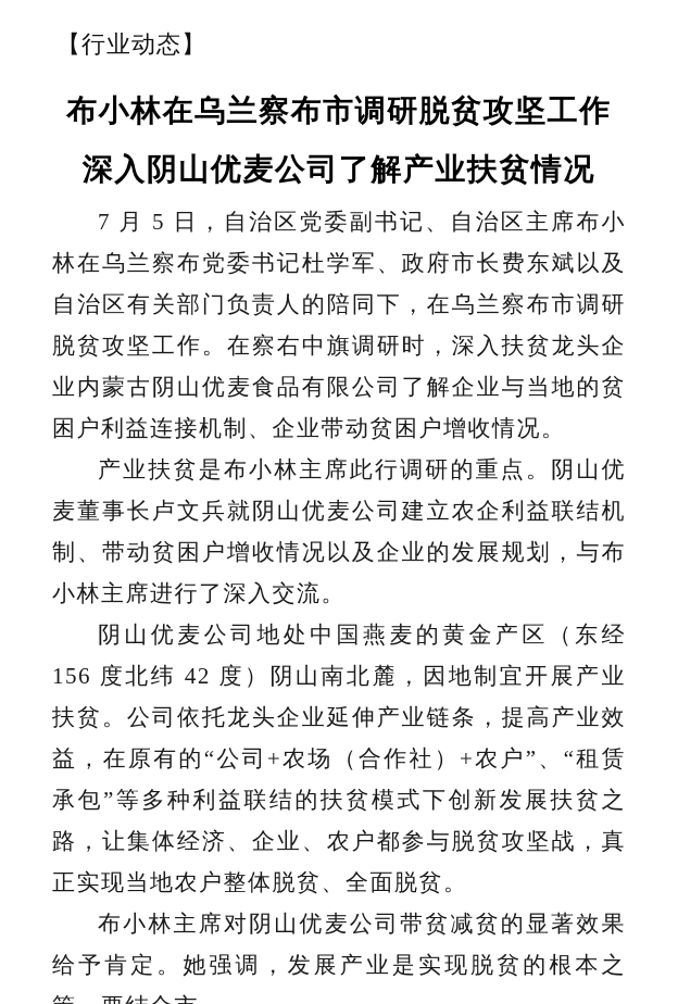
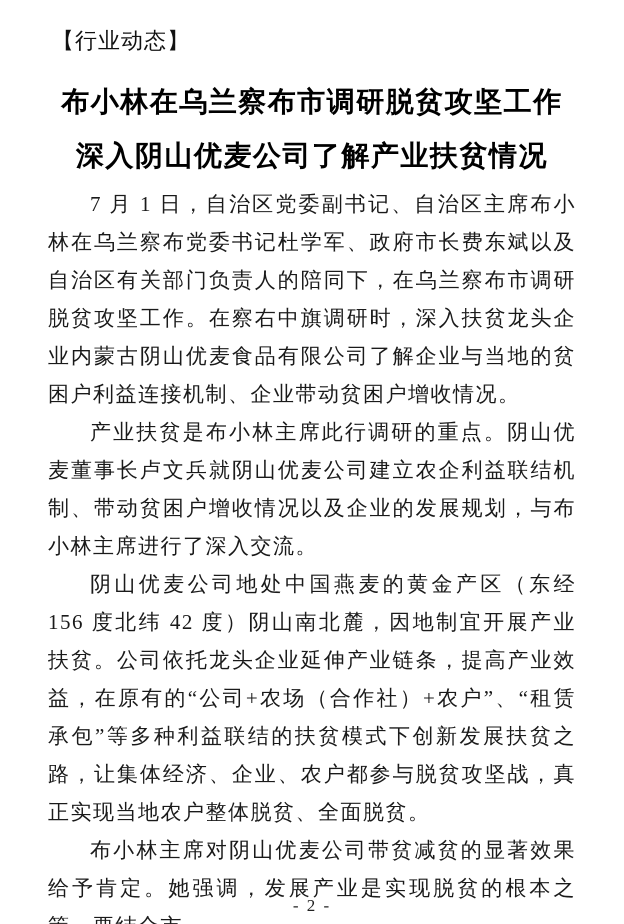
  【行业动态】
  布小林在乌兰察布市调研脱贫攻坚工作
  深入阴山优麦公司了解产业扶贫情况
- 7 月 5 日，自治区党委副书记、自治区主席布小林在乌兰察布党委书记杜学军、政府市长费东斌以及自治区有关部门负责人的陪同下，在乌兰察布市调研脱贫攻坚工作。在察右中旗调研时，深入扶贫龙头企业内蒙古阴山优麦食品有限公司了解企业与当地的贫困户利益连接机制、企业带动贫困户增收情况。
+ 7 月 1 日，自治区党委副书记、自治区主席布小林在乌兰察布党委书记杜学军、政府市长费东斌以及自治区有关部门负责人的陪同下，在乌兰察布市调研脱贫攻坚工作。在察右中旗调研时，深入扶贫龙头企业内蒙古阴山优麦食品有限公司了解企业与当地的贫困户利益连接机制、企业带动贫困户增收情况。
  产业扶贫是布小林主席此行调研的重点。阴山优麦董事长卢文兵就阴山优麦公司建立农企利益联结机制、带动贫困户增收情况以及企业的发展规划，与布小林主席进行了深入交流。
  阴山优麦公司地处中国燕麦的黄金产区（东经 156 度北纬 42 度）阴山南北麓，因地制宜开展产业扶贫。公司依托龙头企业延伸产业链条，提高产业效益，在原有的“公司+农场（合作社）+农户”、“租赁承包”等多种利益联结的扶贫模式下创新发展扶贫之路，让集体经济、企业、农户都参与脱贫攻坚战，真正实现当地农户整体脱贫、全面脱贫。
  布小林主席对阴山优麦公司带贫减贫的显著效果给予肯定。她强调，发展产业是实现脱贫的根本之
+ - 2 -
